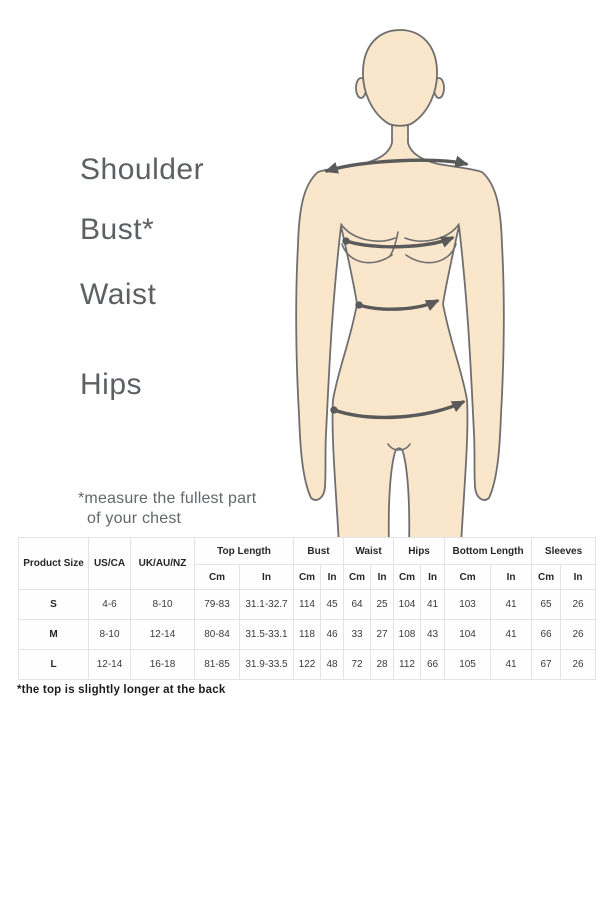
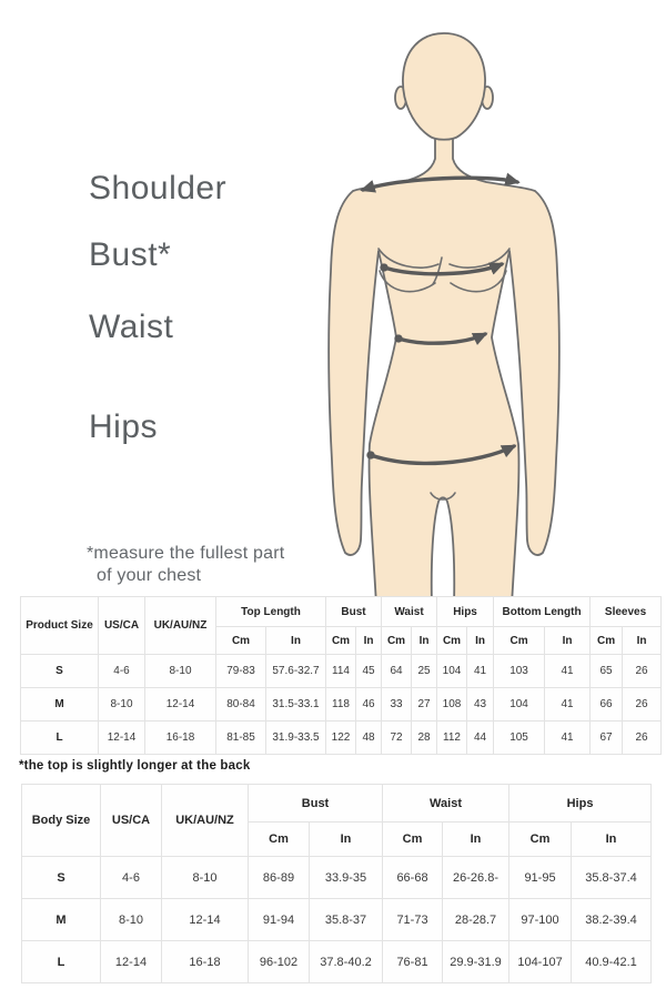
  Shoulder
  Bust*
  Waist
  Hips
  *measure the fullest part
  of your chest
  Product Size	US/CA	UK/AU/NZ	Top Length	Bust	Waist	Hips	Bottom Length	Sleeves
  Cm	In	Cm	In	Cm	In	Cm	In	Cm	In	Cm	In
- S	4-6	8-10	79-83	31.1-32.7	114	45	64	25	104	41	103	41	65	26
+ S	4-6	8-10	79-83	57.6-32.7	114	45	64	25	104	41	103	41	65	26
  M	8-10	12-14	80-84	31.5-33.1	118	46	33	27	108	43	104	41	66	26
- L	12-14	16-18	81-85	31.9-33.5	122	48	72	28	112	66	105	41	67	26
+ L	12-14	16-18	81-85	31.9-33.5	122	48	72	28	112	44	105	41	67	26
  *the top is slightly longer at the back
+ Body Size	US/CA	UK/AU/NZ	Bust	Waist	Hips
+ Cm	In	Cm	In	Cm	In
+ S	4-6	8-10	86-89	33.9-35	66-68	26-26.8-	91-95	35.8-37.4
+ M	8-10	12-14	91-94	35.8-37	71-73	28-28.7	97-100	38.2-39.4
+ L	12-14	16-18	96-102	37.8-40.2	76-81	29.9-31.9	104-107	40.9-42.1
